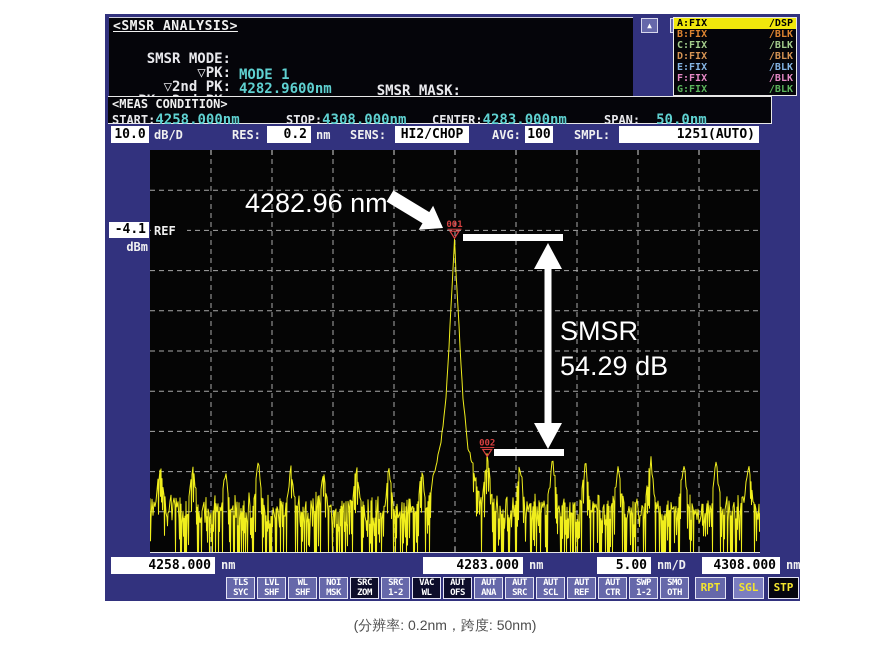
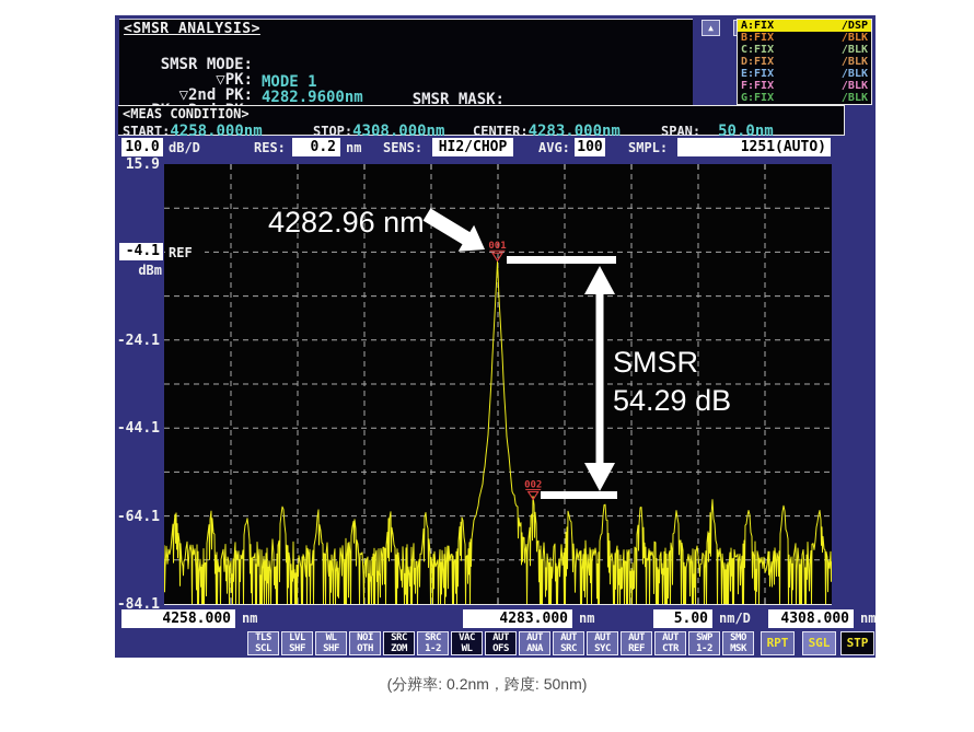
  <SMSR ANALYSIS>
  SMSR MODE:
  MODE 1
  SMSR MASK:
  ▽PK:
  4282.9600nm
  ▽2nd PK:
  A:FIX
  /DSP
  B:FIX
  /BLK
  C:FIX
  /BLK
  D:FIX
  /BLK
  E:FIX
  /BLK
  F:FIX
  /BLK
  G:FIX
  /BLK
  <MEAS CONDITION>
  START:4258.000nm
  STOP:4308.000nm
  CENTER:4283.000nm
  SPAN: 50.0nm
  10.0
  dB/D
  RES:
  0.2
  nm
  SENS:
  HI2/CHOP
  AVG:
  100
  SMPL:
  1251(AUTO)
+ 15.9
+ -24.1
+ -44.1
+ -64.1
+ -84.1
  -4.1
  dBm
  REF
  001
  002
  4282.96 nm
  SMSR
  54.29 dB
  4258.000
  nm
  4283.000
  nm
  5.00
  nm/D
  4308.000
  nm
  TLS
- SYC
+ SCL
  LVL
  SHF
  WL
  SHF
  NOI
- MSK
+ OTH
  SRC
  ZOM
  SRC
  1-2
  VAC
  WL
  AUT
  OFS
  AUT
  ANA
  AUT
  SRC
  AUT
- SCL
+ SYC
  AUT
  REF
  AUT
  CTR
  SWP
  1-2
  SMO
- OTH
+ MSK
  RPT
  SGL
  STP
  (分辨率: 0.2nm，跨度: 50nm)
